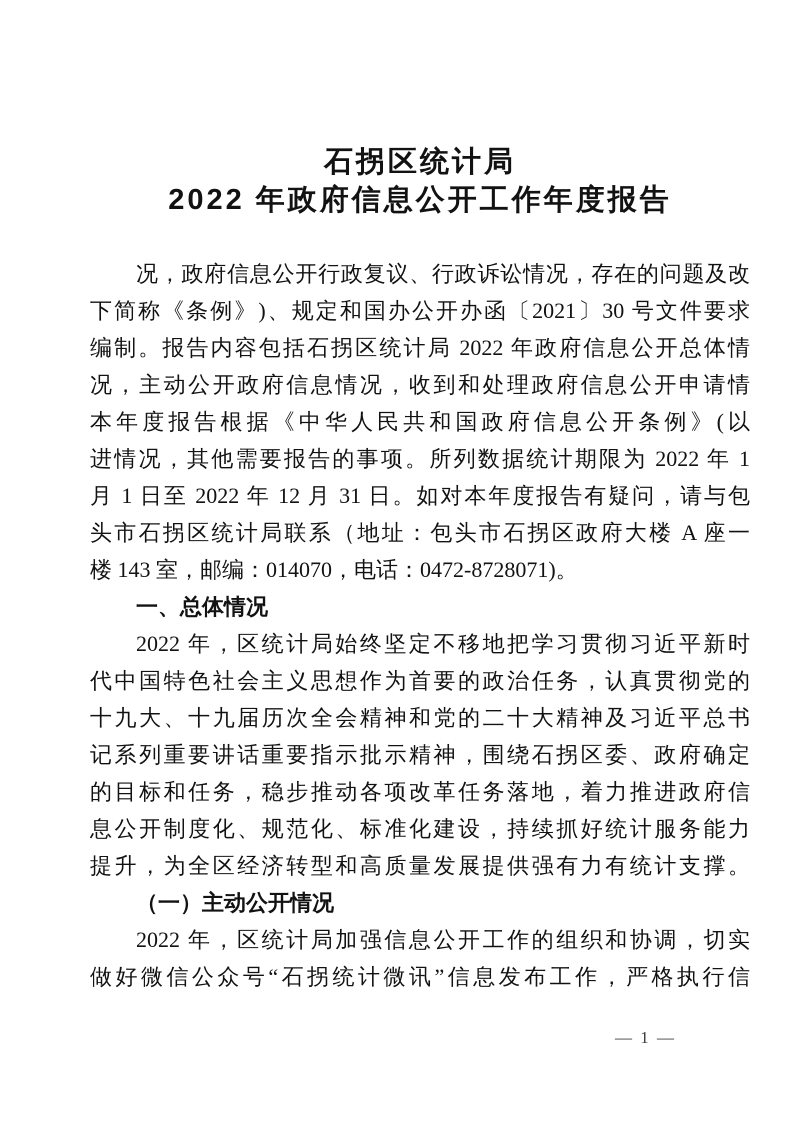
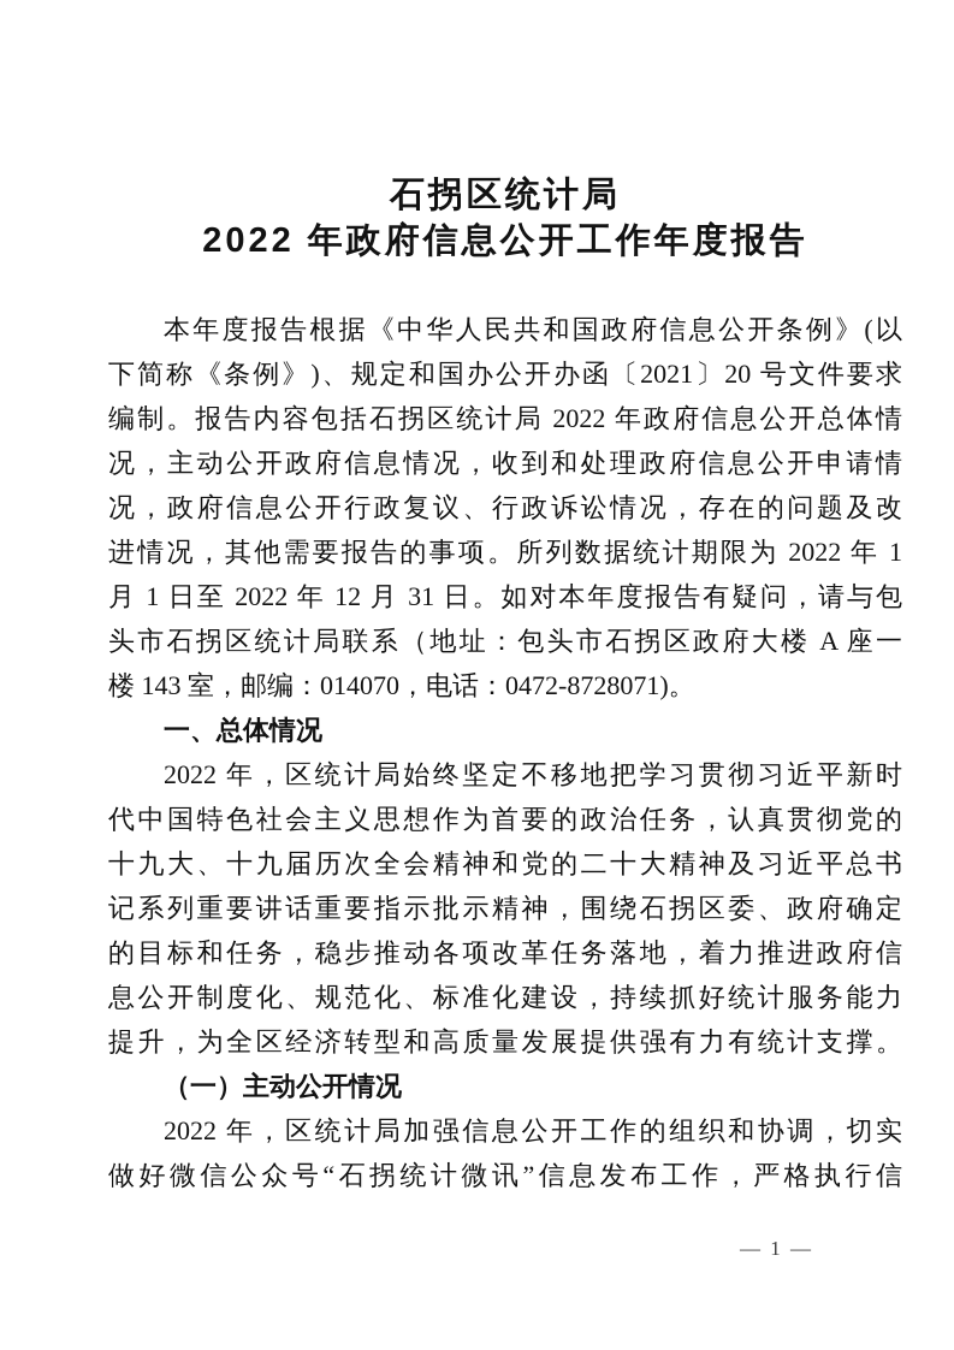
  石拐区统计局
  2022 年政府信息公开工作年度报告
- 况，政府信息公开行政复议、行政诉讼情况，存在的问题及改
+ 本年度报告根据《中华人民共和国政府信息公开条例》(以
- 下简称《条例》)、规定和国办公开办函〔2021〕30 号文件要求
+ 下简称《条例》)、规定和国办公开办函〔2021〕20 号文件要求
  编制。报告内容包括石拐区统计局 2022 年政府信息公开总体情
  况，主动公开政府信息情况，收到和处理政府信息公开申请情
- 本年度报告根据《中华人民共和国政府信息公开条例》(以
+ 况，政府信息公开行政复议、行政诉讼情况，存在的问题及改
  进情况，其他需要报告的事项。所列数据统计期限为 2022 年 1
  月 1 日至 2022 年 12 月 31 日。如对本年度报告有疑问，请与包
  头市石拐区统计局联系（地址：包头市石拐区政府大楼 A 座一
  楼 143 室，邮编：014070，电话：0472-8728071)。
  一、总体情况
  2022 年，区统计局始终坚定不移地把学习贯彻习近平新时
  代中国特色社会主义思想作为首要的政治任务，认真贯彻党的
  十九大、十九届历次全会精神和党的二十大精神及习近平总书
  记系列重要讲话重要指示批示精神，围绕石拐区委、政府确定
  的目标和任务，稳步推动各项改革任务落地，着力推进政府信
  息公开制度化、规范化、标准化建设，持续抓好统计服务能力
  提升，为全区经济转型和高质量发展提供强有力有统计支撑。
  （一）主动公开情况
  2022 年，区统计局加强信息公开工作的组织和协调，切实
  做好微信公众号“石拐统计微讯”信息发布工作，严格执行信
  — 1 —
